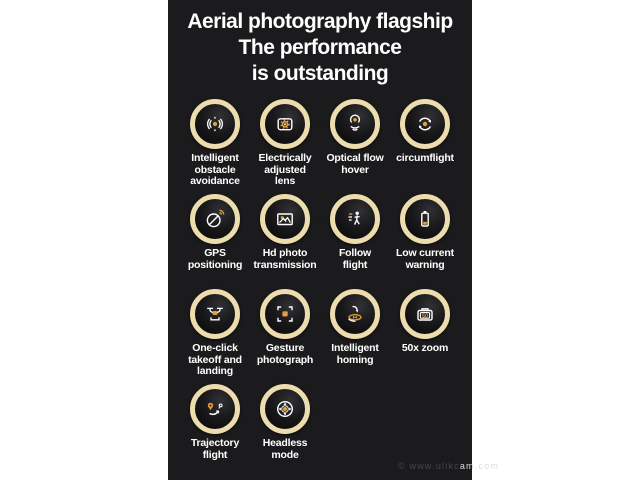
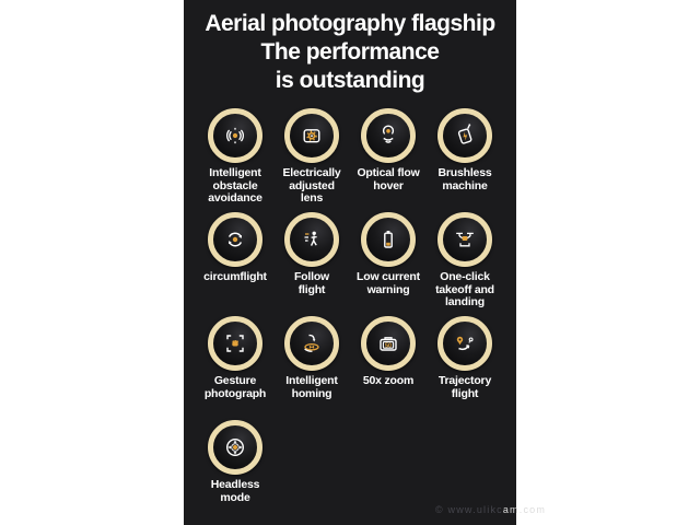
  Aerial photography flagship
  The performance
  is outstanding
  Intelligent
  obstacle
  avoidance
  Electrically
  adjusted
  lens
  Optical flow
  hover
+ Brushless
+ machine
  circumflight
- GPS
- positioning
- Hd photo
- transmission
  Follow
  flight
  Low current
  warning
  One-click
  takeoff and
  landing
  Gesture
  photograph
  Intelligent
  homing
  50x zoom
  Trajectory
  flight
  Headless
  mode
  © www.ulikcam.com
